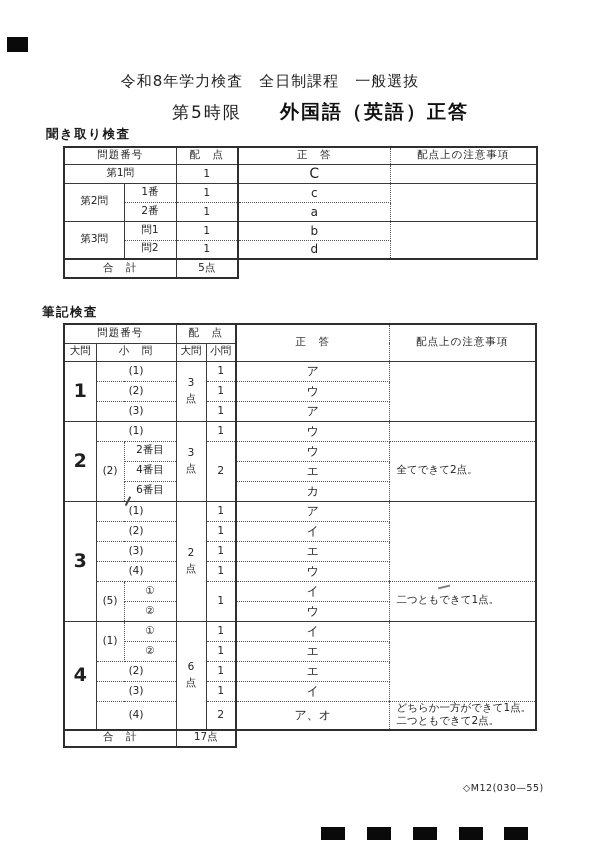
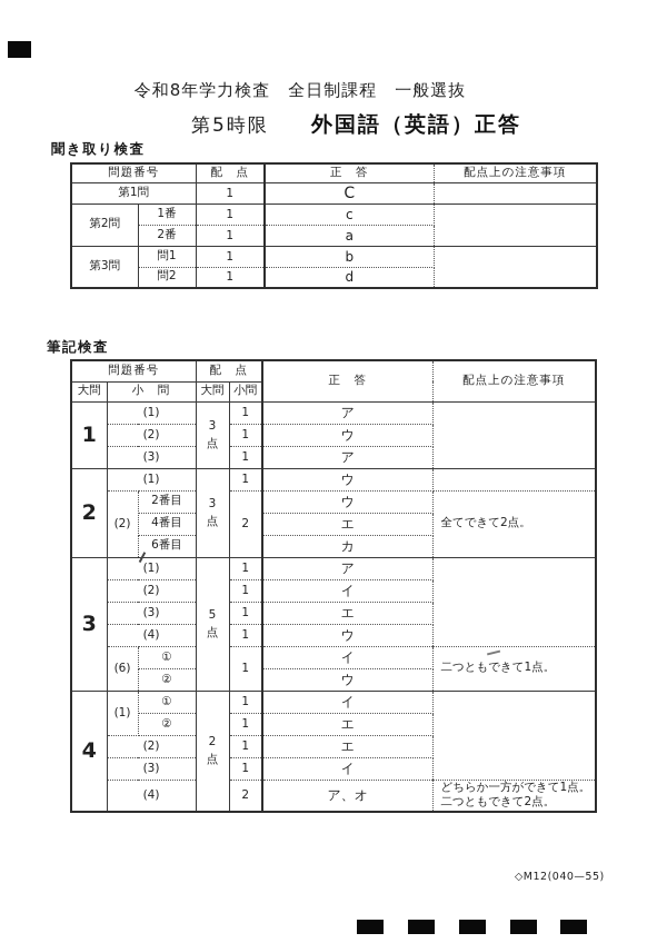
  令和8年学力検査 全日制課程 一般選抜
  第5時限
  外国語（英語）正答
  聞き取り検査
  問題番号	配 点	正 答	配点上の注意事項
  第1問	1	C
  第2問	1番	1	c
  2番	1	a
  第3問	問1	1	b
  問2	1	d
- 合 計	5点
  筆記検査
  問題番号	配 点	正 答	配点上の注意事項
  大問	小 問	大問	小問
  1	(1)	3点	1	ア
  (2)	1	ウ
  (3)	1	ア
  2	(1)	3点	1	ウ
  (2)	2番目	2	ウ	全てできて2点。
  4番目	エ
  6番目	カ
- 3	(1)	2点	1	ア
+ 3	(1)	5点	1	ア
  (2)	1	イ
  (3)	1	エ
  (4)	1	ウ
- (5)	①	1	イ	二つともできて1点。
+ (6)	①	1	イ	二つともできて1点。
  ②	ウ
- 4	(1)	①	6点	1	イ
+ 4	(1)	①	2点	1	イ
  ②	1	エ
  (2)	1	エ
  (3)	1	イ
  (4)	2	ア、オ	どちらか一方ができて1点。二つともできて2点。
- 合 計	17点
- ◇M12(030—55)
+ ◇M12(040—55)
